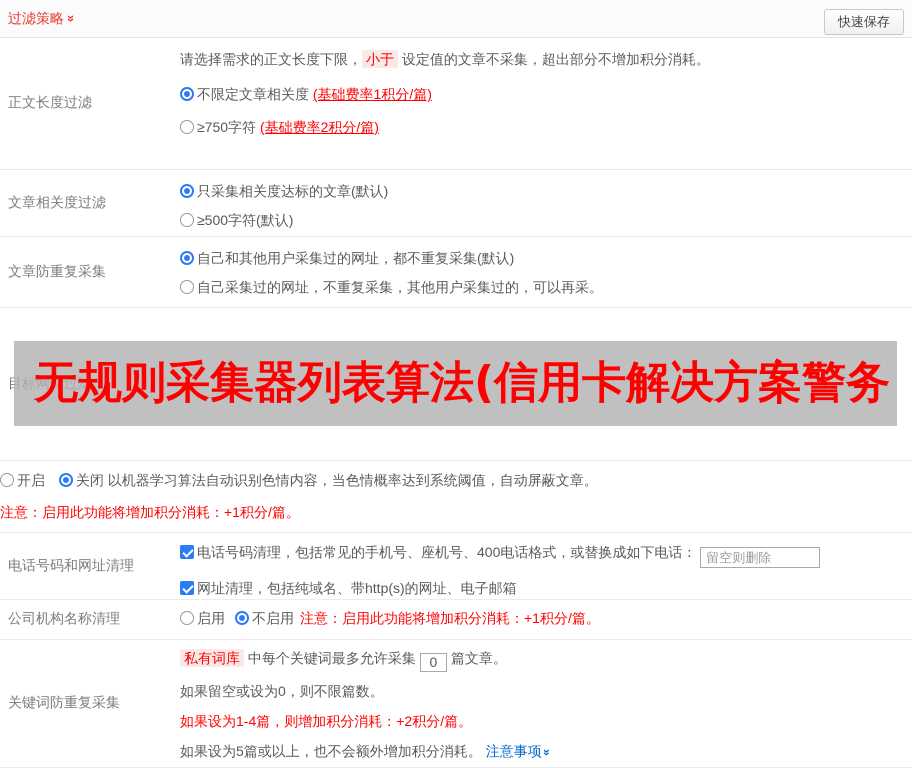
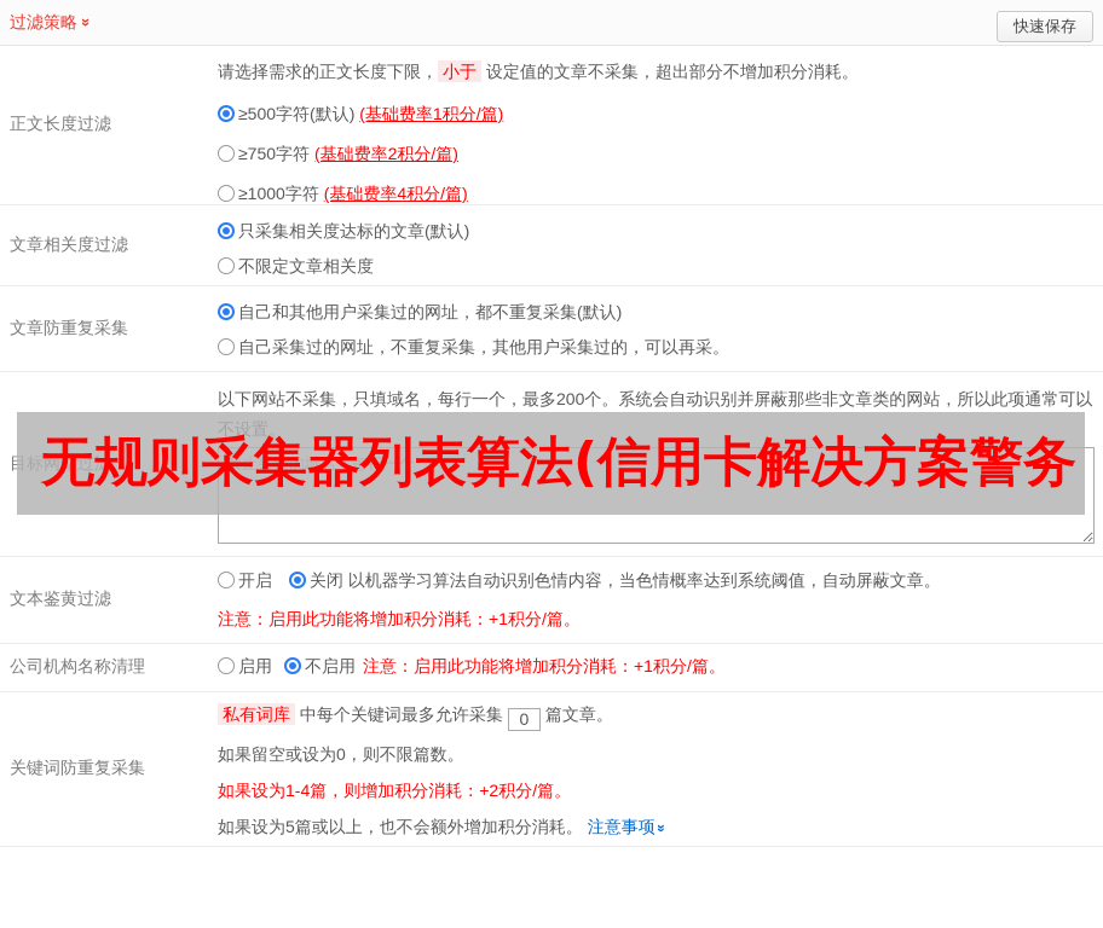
  过滤策略
  快速保存
  正文长度过滤
  请选择需求的正文长度下限， 小于 设定值的文章不采集，超出部分不增加积分消耗。
- 不限定文章相关度 (基础费率1积分/篇)
+ ≥500字符(默认) (基础费率1积分/篇)
  ≥750字符 (基础费率2积分/篇)
+ ≥1000字符 (基础费率4积分/篇)
  文章相关度过滤
  只采集相关度达标的文章(默认)
- ≥500字符(默认)
+ 不限定文章相关度
  文章防重复采集
  自己和其他用户采集过的网址，都不重复采集(默认)
  自己采集过的网址，不重复采集，其他用户采集过的，可以再采。
  目标网站过滤
+ 以下网站不采集，只填域名，每行一个，最多200个。系统会自动识别并屏蔽那些非文章类的网站，所以此项通常可以不设置。
+ 禁止采集的域名，每行一个
+ 文本鉴黄过滤
  开启 关闭 以机器学习算法自动识别色情内容，当色情概率达到系统阈值，自动屏蔽文章。
  注意：启用此功能将增加积分消耗：+1积分/篇。
- 电话号码和网址清理
- 电话号码清理，包括常见的手机号、座机号、400电话格式，或替换成如下电话： 留空则删除
- 网址清理，包括纯域名、带http(s)的网址、电子邮箱
  公司机构名称清理
  启用
  不启用
  注意：启用此功能将增加积分消耗：+1积分/篇。
  关键词防重复采集
  私有词库 中每个关键词最多允许采集 0 篇文章。
  如果留空或设为0，则不限篇数。
  如果设为1-4篇，则增加积分消耗：+2积分/篇。
  如果设为5篇或以上，也不会额外增加积分消耗。 注意事项
  无规则采集器列表算法(信用卡解决方案警务
